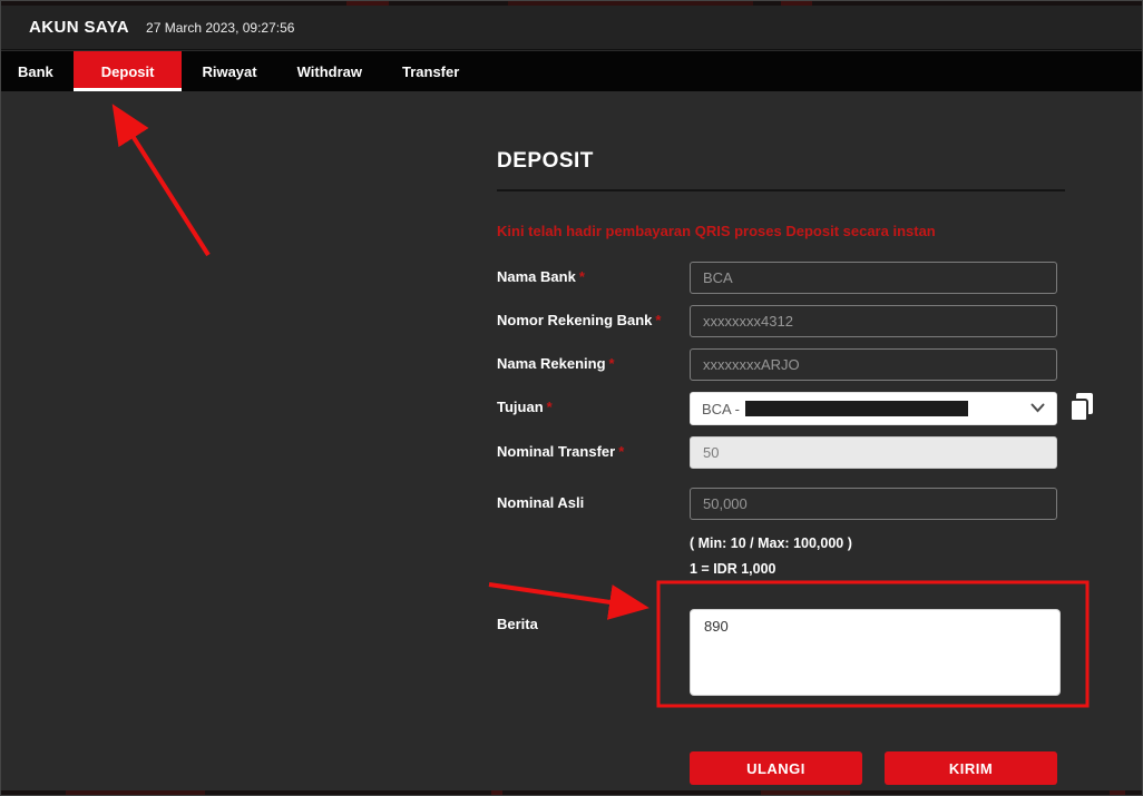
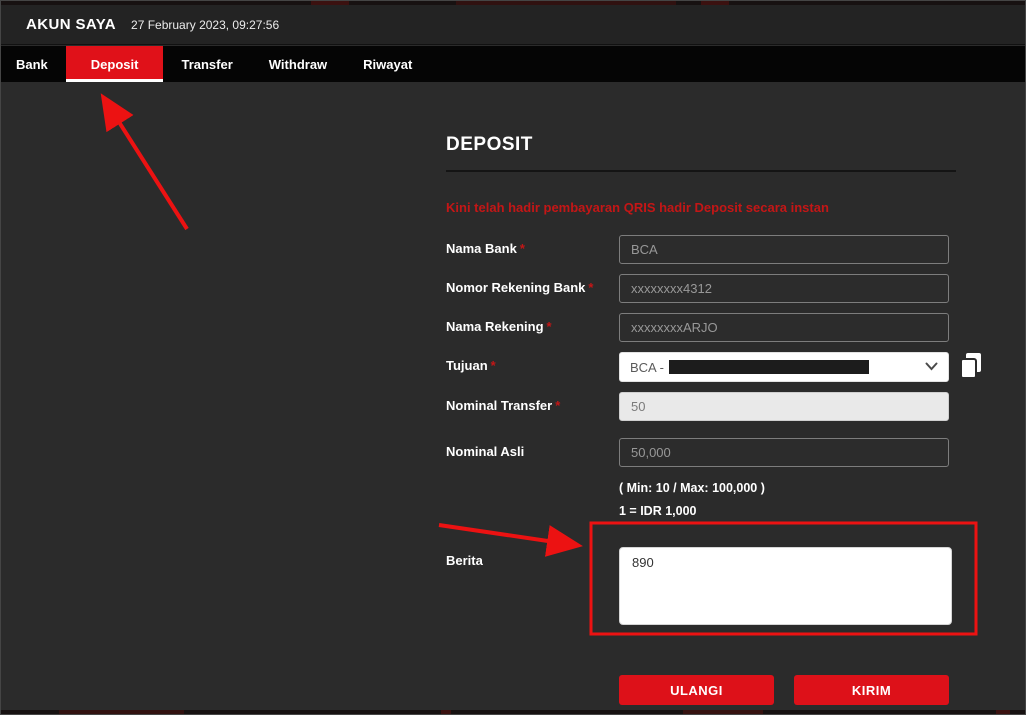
  AKUN SAYA
- 27 March 2023, 09:27:56
+ 27 February 2023, 09:27:56
  Bank
  Deposit
- Riwayat
+ Transfer
  Withdraw
- Transfer
+ Riwayat
  DEPOSIT
- Kini telah hadir pembayaran QRIS proses Deposit secara instan
+ Kini telah hadir pembayaran QRIS hadir Deposit secara instan
  Nama Bank *
  BCA
  Nomor Rekening Bank *
  xxxxxxxx4312
  Nama Rekening *
  xxxxxxxxARJO
  Tujuan *
  BCA -
  Nominal Transfer *
  50
  Nominal Asli
  50,000
  ( Min: 10 / Max: 100,000 )
  1 = IDR 1,000
  Berita
  890
  ULANGI
  KIRIM
